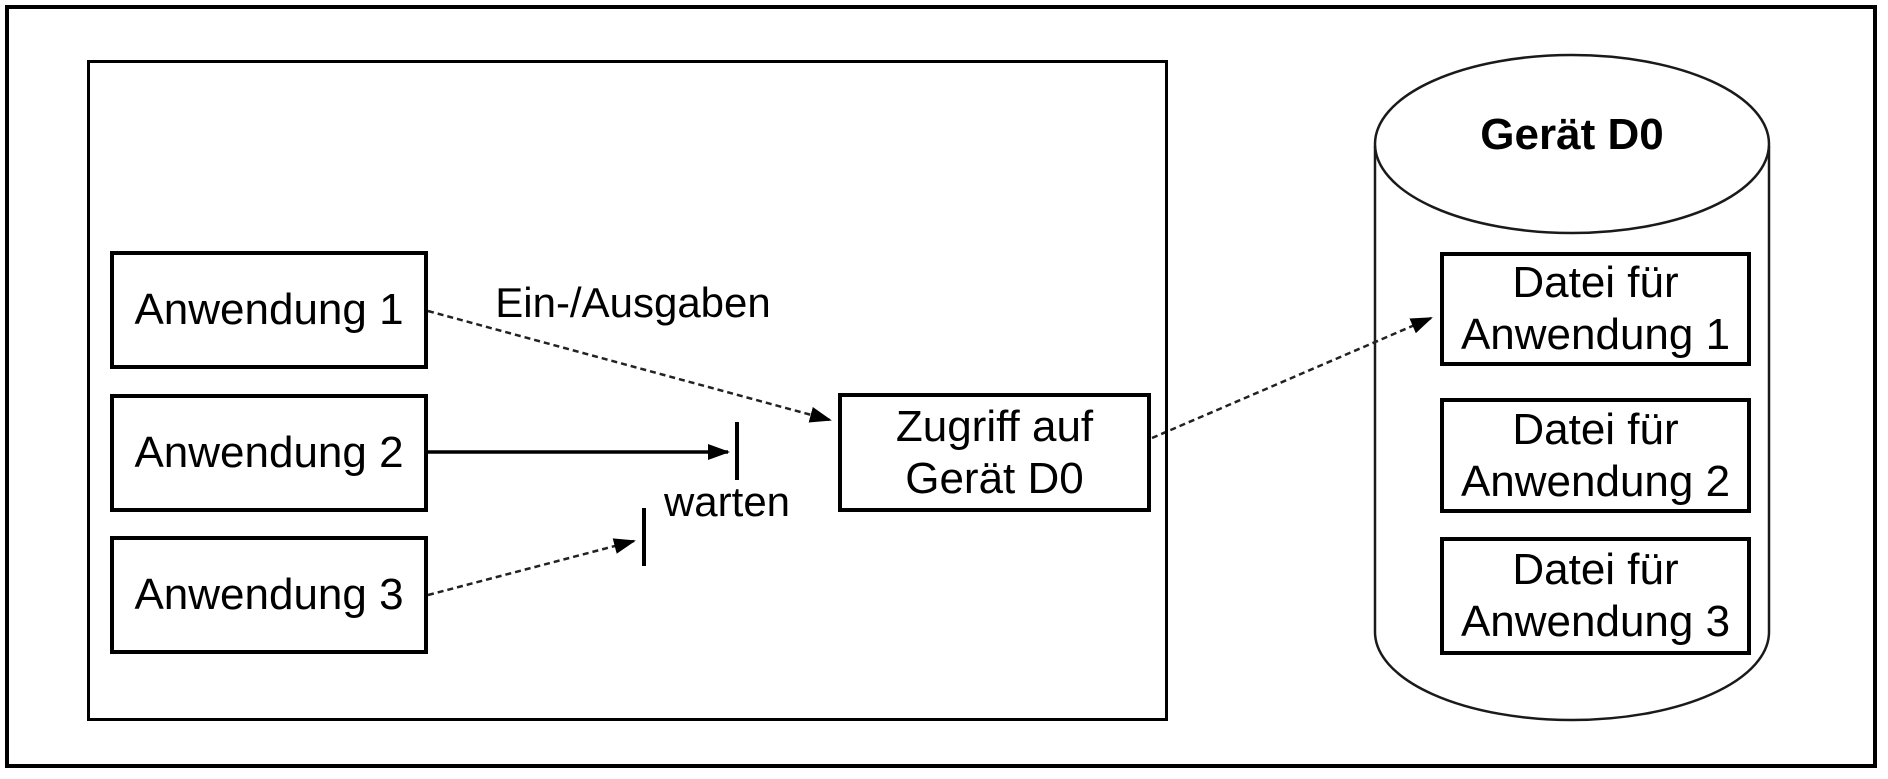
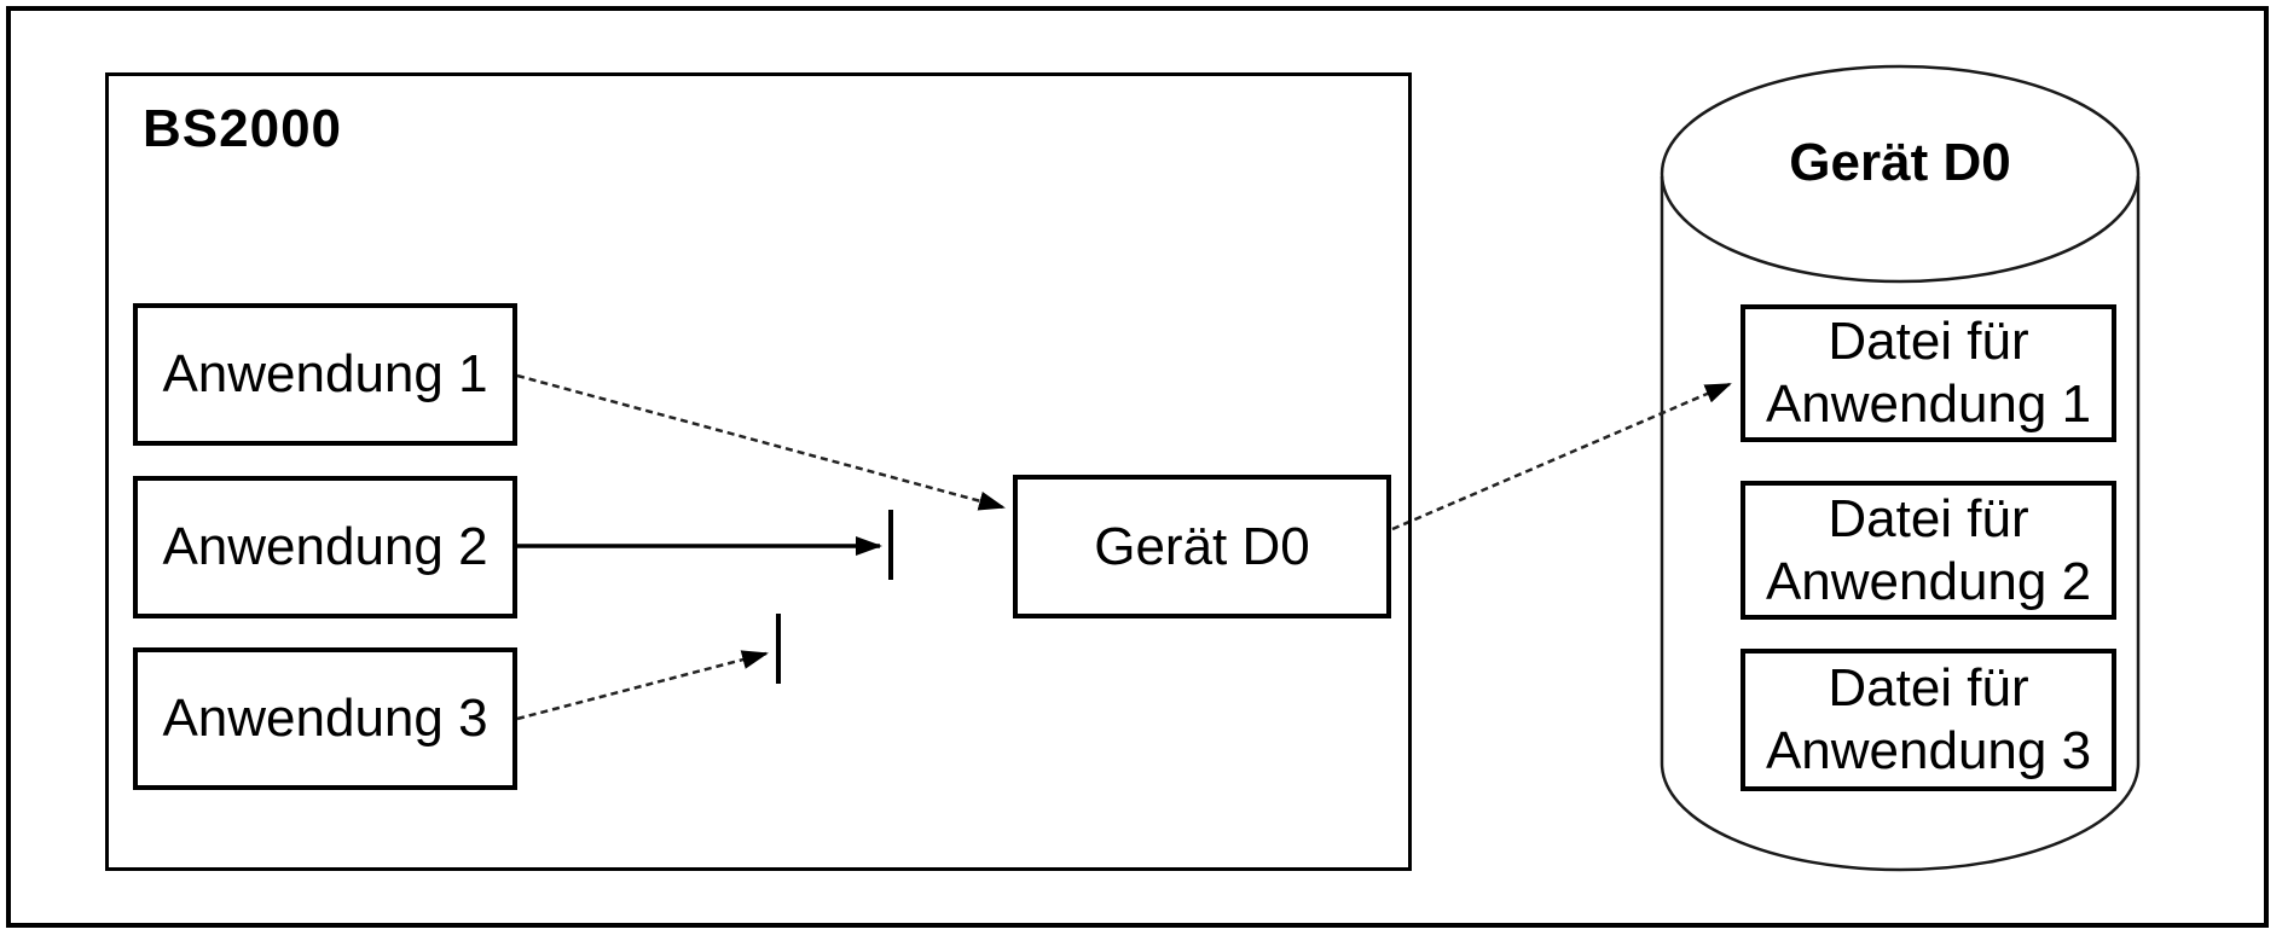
+ BS2000
  Anwendung 1
  Anwendung 2
  Anwendung 3
- Ein-/Ausgaben
- warten
- Zugriff auf
  Gerät D0
  Gerät D0
  Datei für
  Anwendung 1
  Datei für
  Anwendung 2
  Datei für
  Anwendung 3
